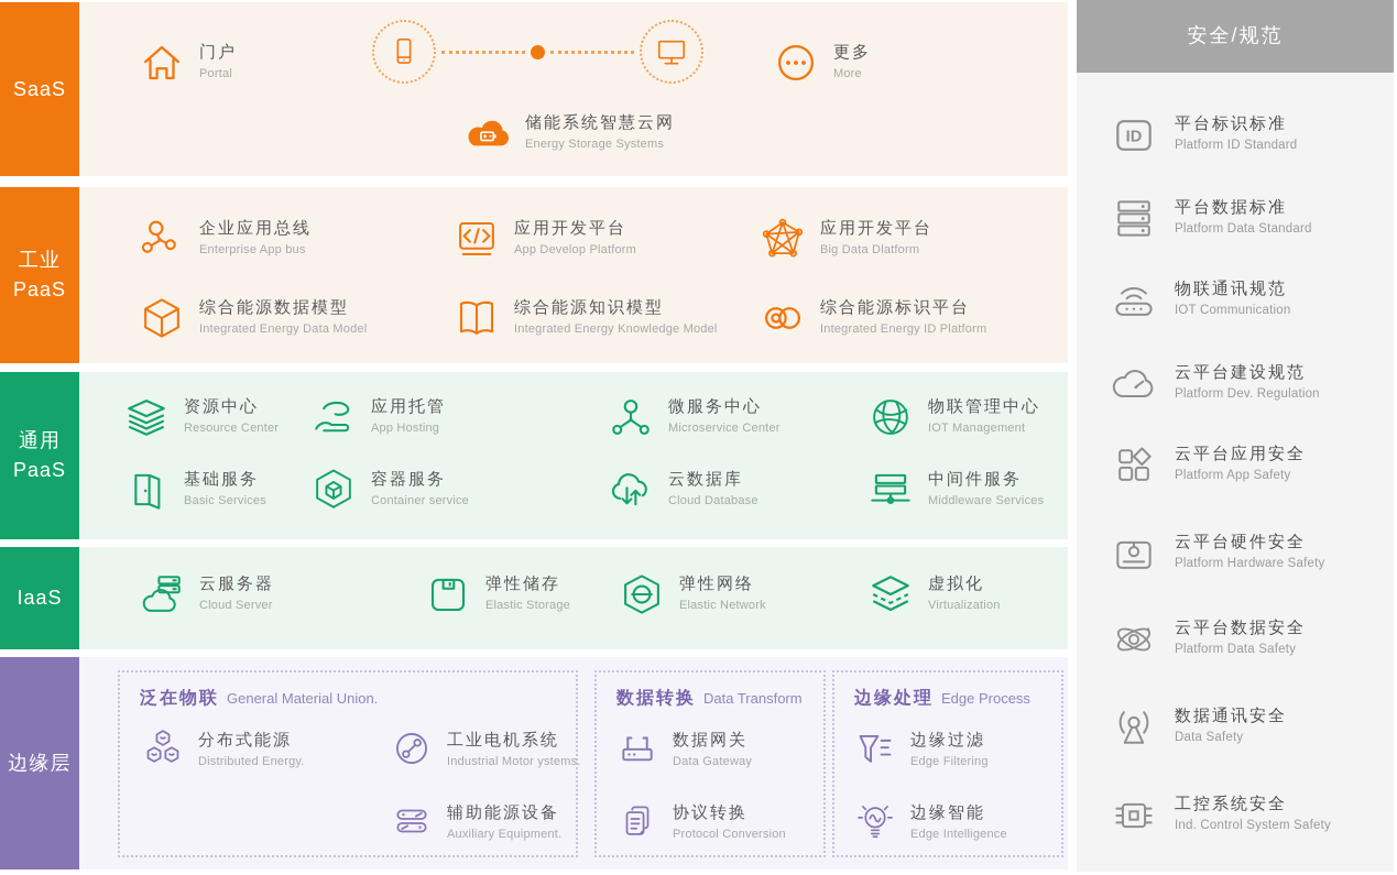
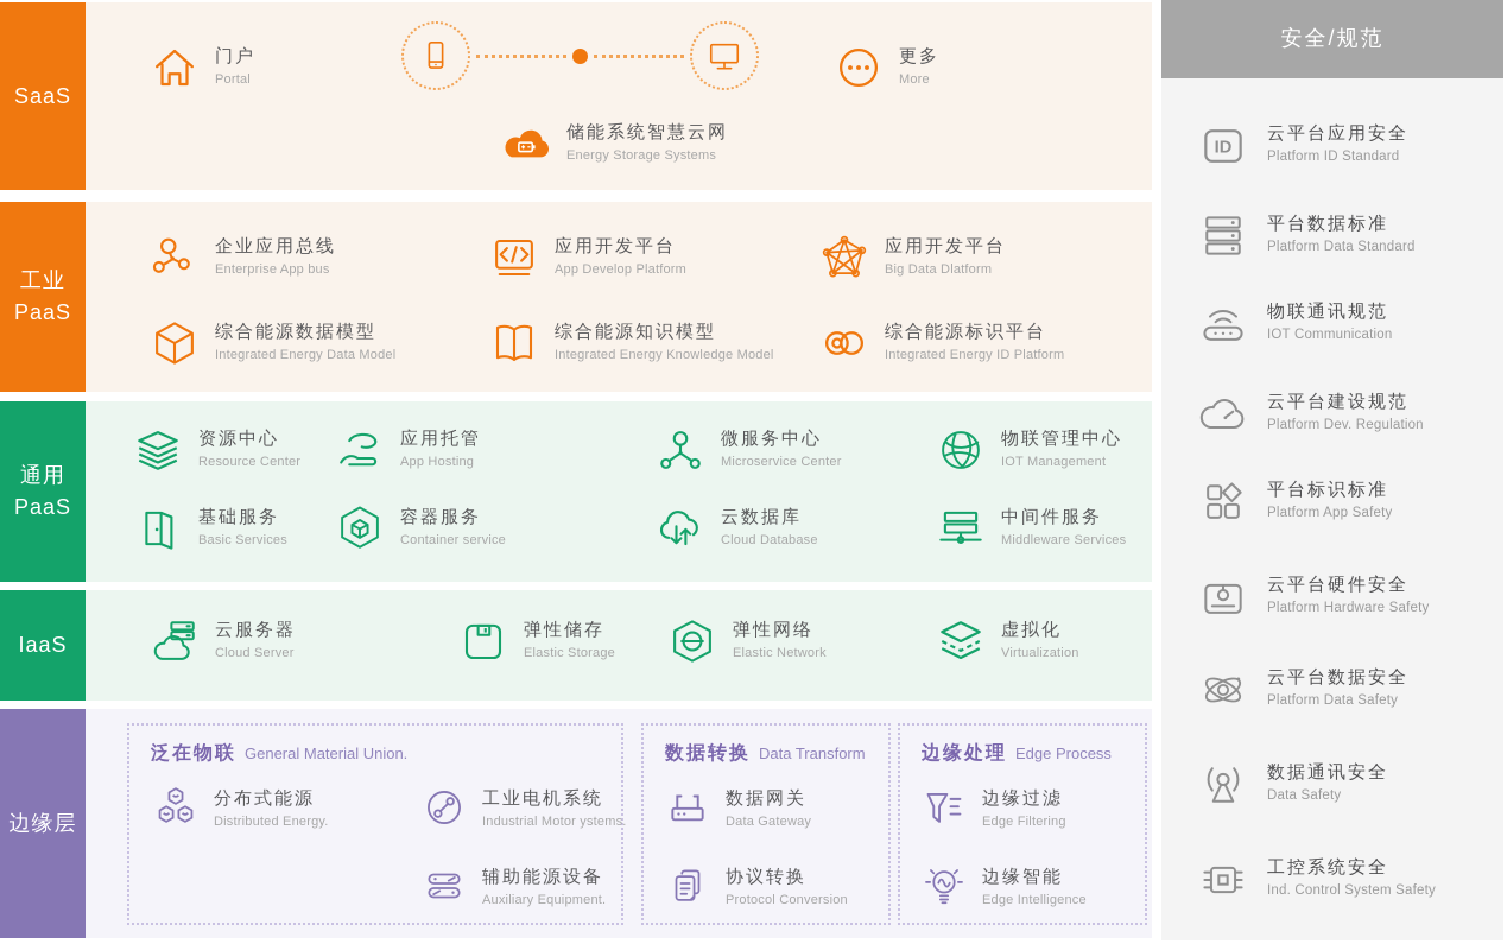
  SaaS
  门户
  Portal
  更多
  More
  储能系统智慧云网
  Energy Storage Systems
  工业
  PaaS
  企业应用总线
  Enterprise App bus
  应用开发平台
  App Develop Platform
  应用开发平台
  Big Data Dlatform
  综合能源数据模型
  Integrated Energy Data Model
  综合能源知识模型
  Integrated Energy Knowledge Model
  综合能源标识平台
  Integrated Energy ID Platform
  通用
  PaaS
  资源中心
  Resource Center
  应用托管
  App Hosting
  微服务中心
  Microservice Center
  物联管理中心
  IOT Management
  基础服务
  Basic Services
  容器服务
  Container service
  云数据库
  Cloud Database
  中间件服务
  Middleware Services
  IaaS
  云服务器
  Cloud Server
  弹性储存
  Elastic Storage
  弹性网络
  Elastic Network
  虚拟化
  Virtualization
  边缘层
  泛在物联 General Material Union.
  分布式能源
  Distributed Energy.
  工业电机系统
  Industrial Motor ystems.
  辅助能源设备
  Auxiliary Equipment.
  数据转换 Data Transform
  数据网关
  Data Gateway
  协议转换
  Protocol Conversion
  边缘处理 Edge Process
  边缘过滤
  Edge Filtering
  边缘智能
  Edge Intelligence
  安全/规范
- 平台标识标准
+ 云平台应用安全
  Platform ID Standard
  平台数据标准
  Platform Data Standard
  物联通讯规范
  IOT Communication
  云平台建设规范
  Platform Dev. Regulation
- 云平台应用安全
+ 平台标识标准
  Platform App Safety
  云平台硬件安全
  Platform Hardware Safety
  云平台数据安全
  Platform Data Safety
  数据通讯安全
  Data Safety
  工控系统安全
  Ind. Control System Safety
